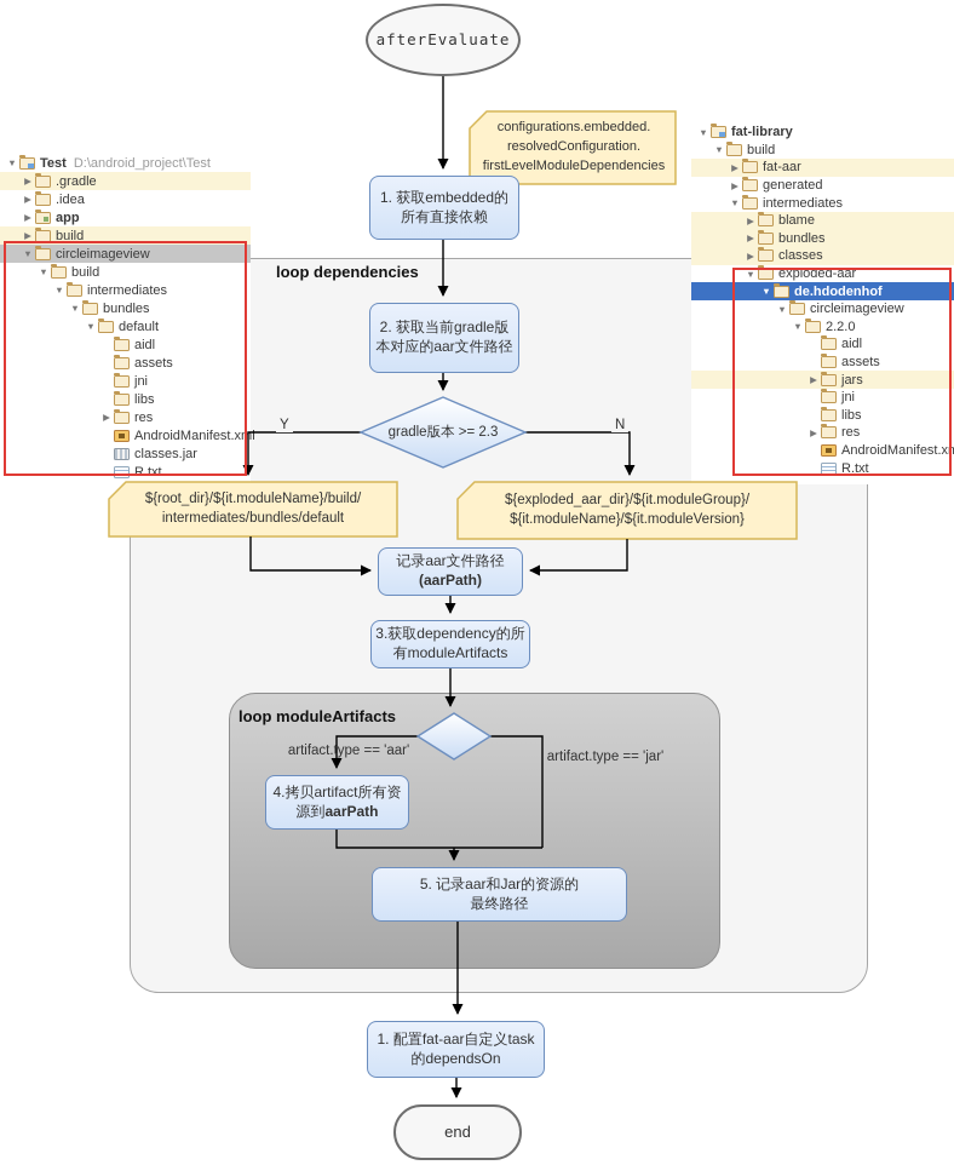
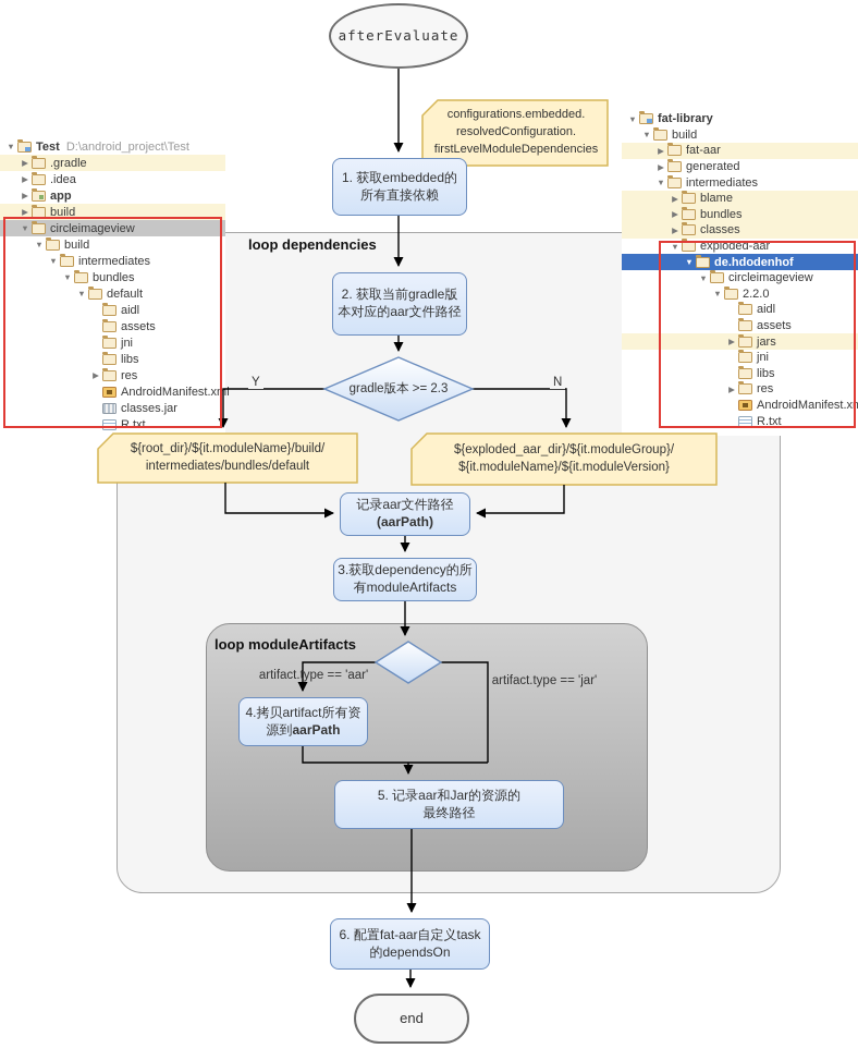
  loop dependencies
  loop moduleArtifacts
  ▼
  Test
  D:\android_project\Test
  ▶
  .gradle
  ▶
  .idea
  ▶
  app
  ▶
  build
  ▼
  circleimageview
  ▼
  build
  ▼
  intermediates
  ▼
  bundles
  ▼
  default
  aidl
  assets
  jni
  libs
  ▶
  res
  AndroidManifest.xml
  classes.jar
  R.txt
  ▼
  fat-library
  ▼
  build
  ▶
  fat-aar
  ▶
  generated
  ▼
  intermediates
  ▶
  blame
  ▶
  bundles
  ▶
  classes
  ▼
  exploded-aar
  ▼
  de.hdodenhof
  ▼
  circleimageview
  ▼
  2.2.0
  aidl
  assets
  ▶
  jars
  jni
  libs
  ▶
  res
  AndroidManifest.x
  R.txt
  afterEvaluate
  configurations.embedded.
  resolvedConfiguration.
  firstLevelModuleDependencies
  1. 获取embedded的
  所有直接依赖
  2. 获取当前gradle版
  本对应的aar文件路径
  gradle版本 >= 2.3
  Y
  N
  ${root_dir}/${it.moduleName}/build/
  intermediates/bundles/default
  ${exploded_aar_dir}/${it.moduleGroup}/
  ${it.moduleName}/${it.moduleVersion}
  记录aar文件路径
  (aarPath)
  3.获取dependency的所
  有moduleArtifacts
  artifact.type == 'aar'
  artifact.type == 'jar'
  4.拷贝artifact所有资
  源到aarPath
  5. 记录aar和Jar的资源的
  最终路径
- 1. 配置fat-aar自定义task
+ 6. 配置fat-aar自定义task
  的dependsOn
  end
